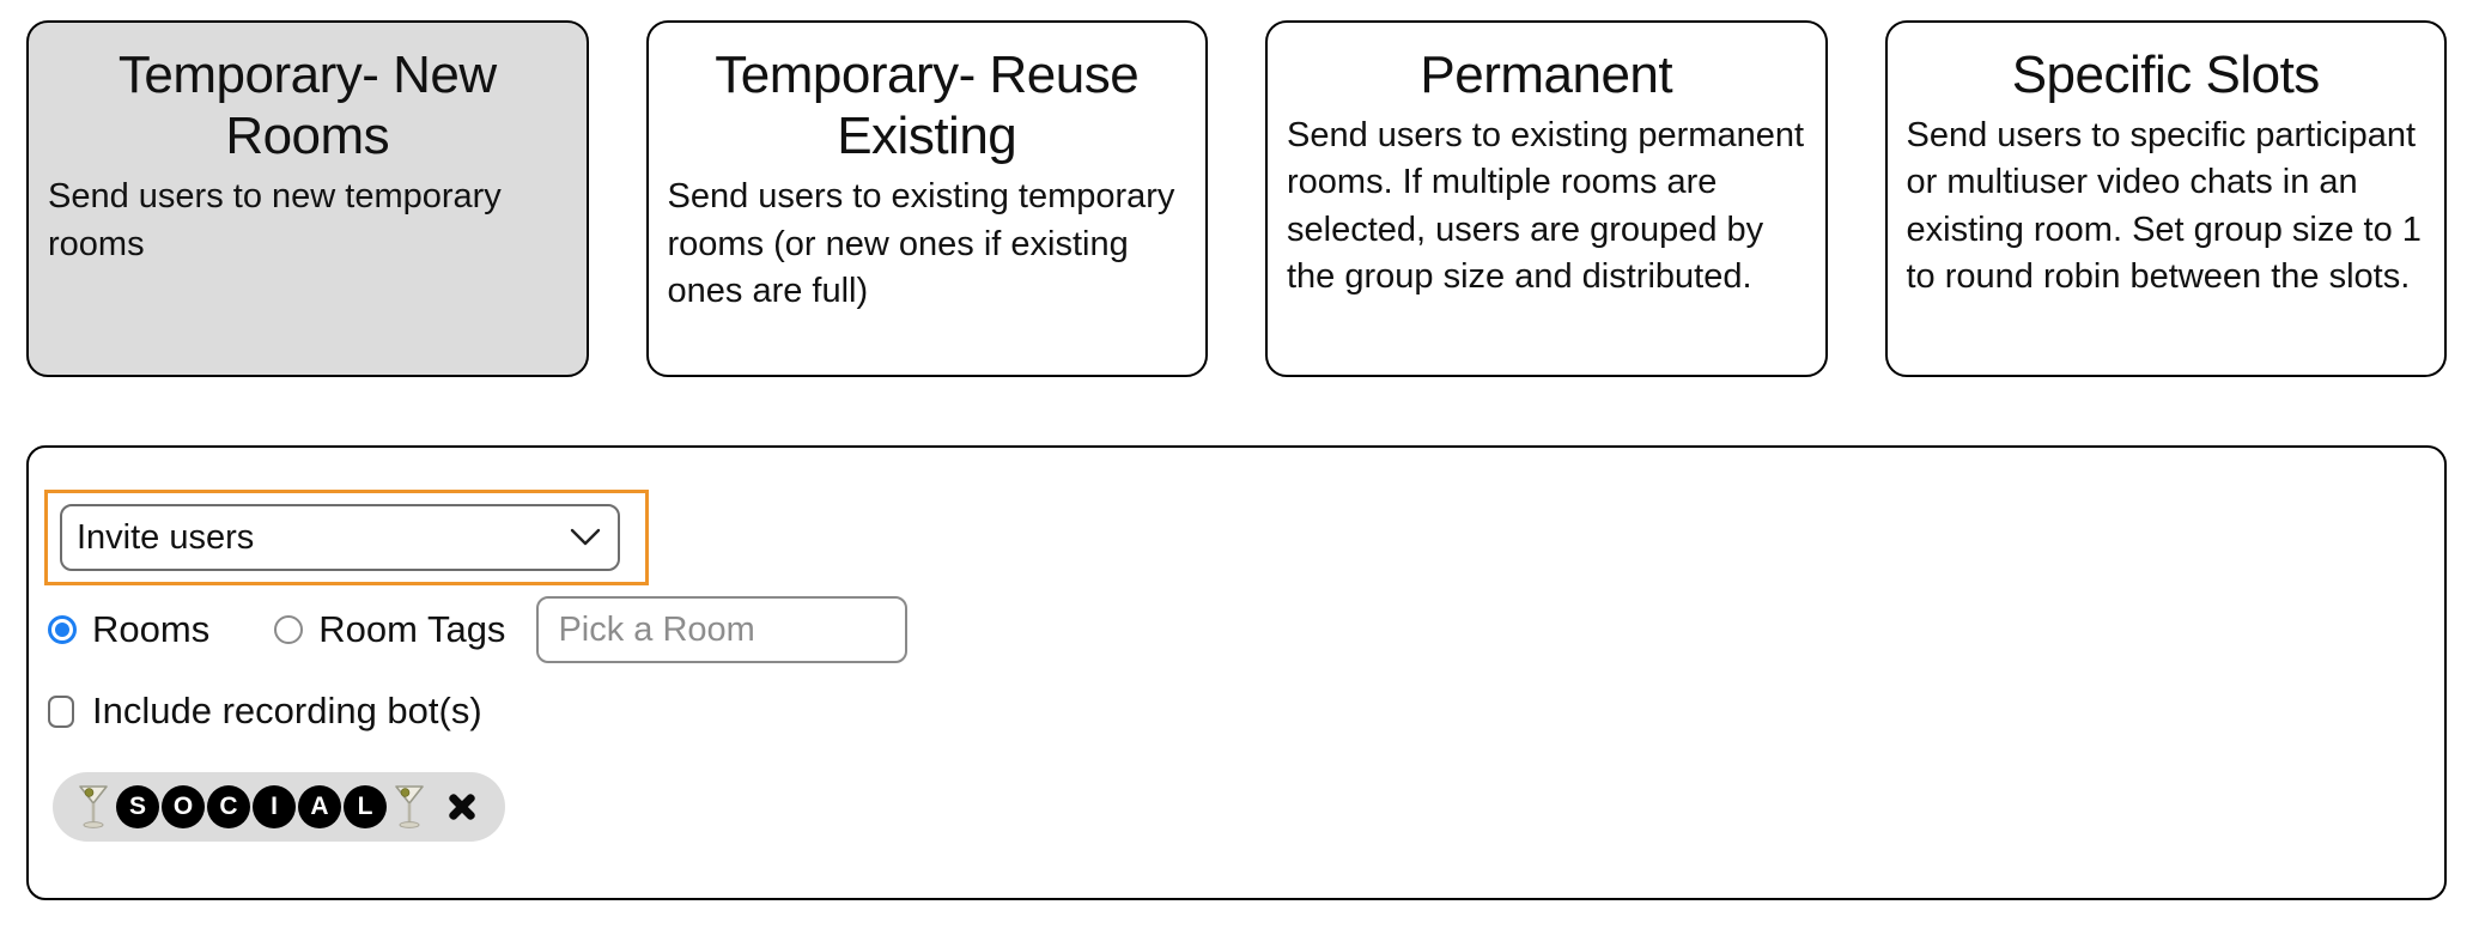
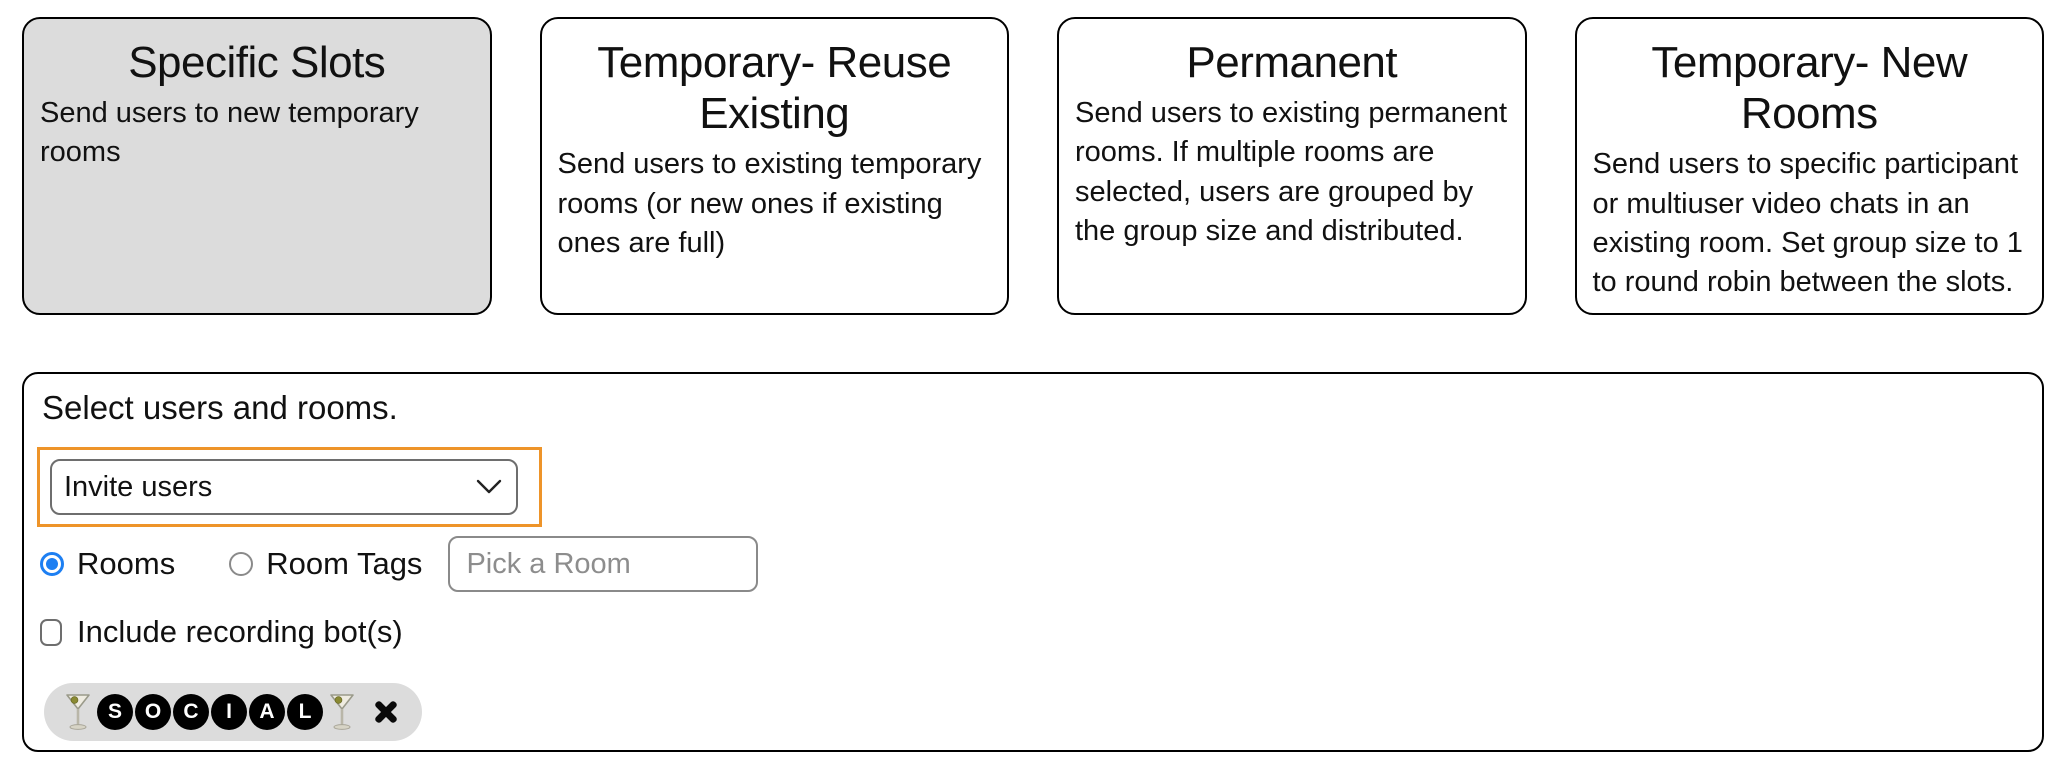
- Temporary- New Rooms
+ Specific Slots
  Send users to new temporary rooms
  Temporary- Reuse Existing
  Send users to existing temporary rooms (or new ones if existing ones are full)
  Permanent
  Send users to existing permanent rooms. If multiple rooms are selected, users are grouped by the group size and distributed.
- Specific Slots
+ Temporary- New Rooms
  Send users to specific participant or multiuser video chats in an existing room. Set group size to 1 to round robin between the slots.
+ Select users and rooms.
  Invite users
  Rooms
  Room Tags
  Pick a Room
  Include recording bot(s)
  S
  O
  C
  I
  A
  L
